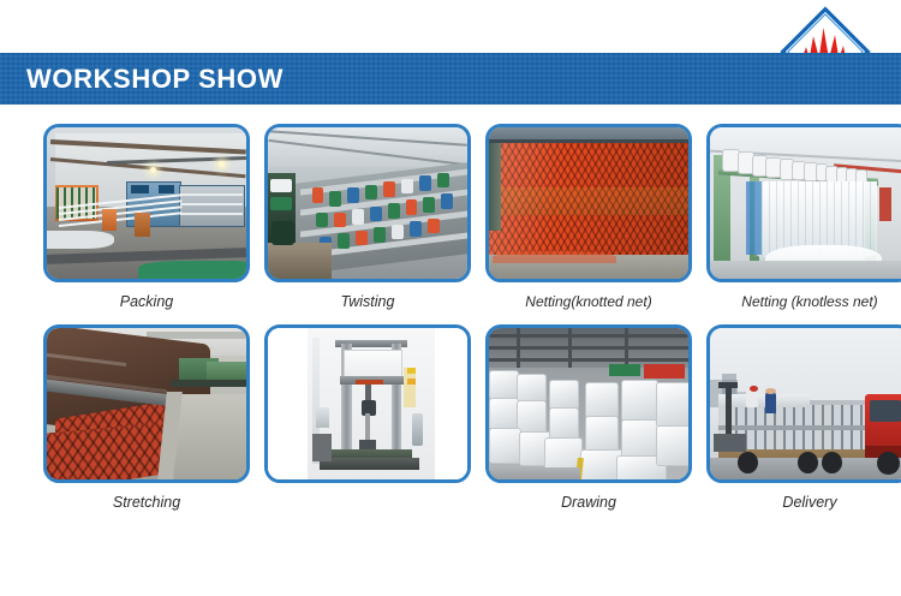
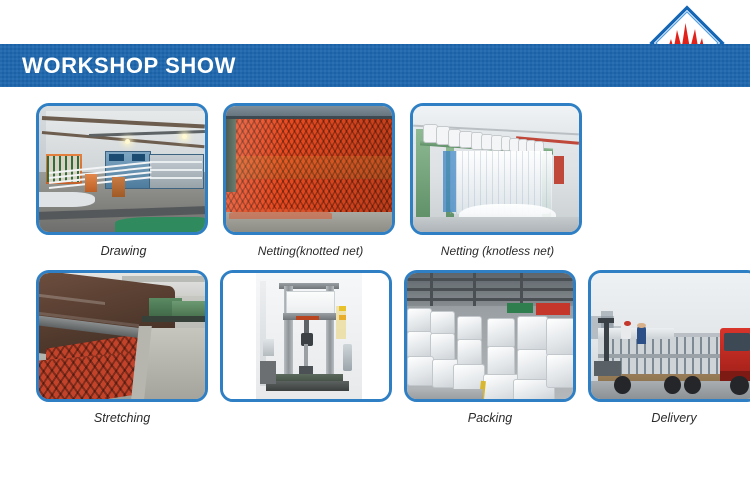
  WORKSHOP SHOW
- Packing
+ Drawing
- Twisting
  Netting(knotted net)
  Netting (knotless net)
  Stretching
- Drawing
+ Packing
  Delivery
